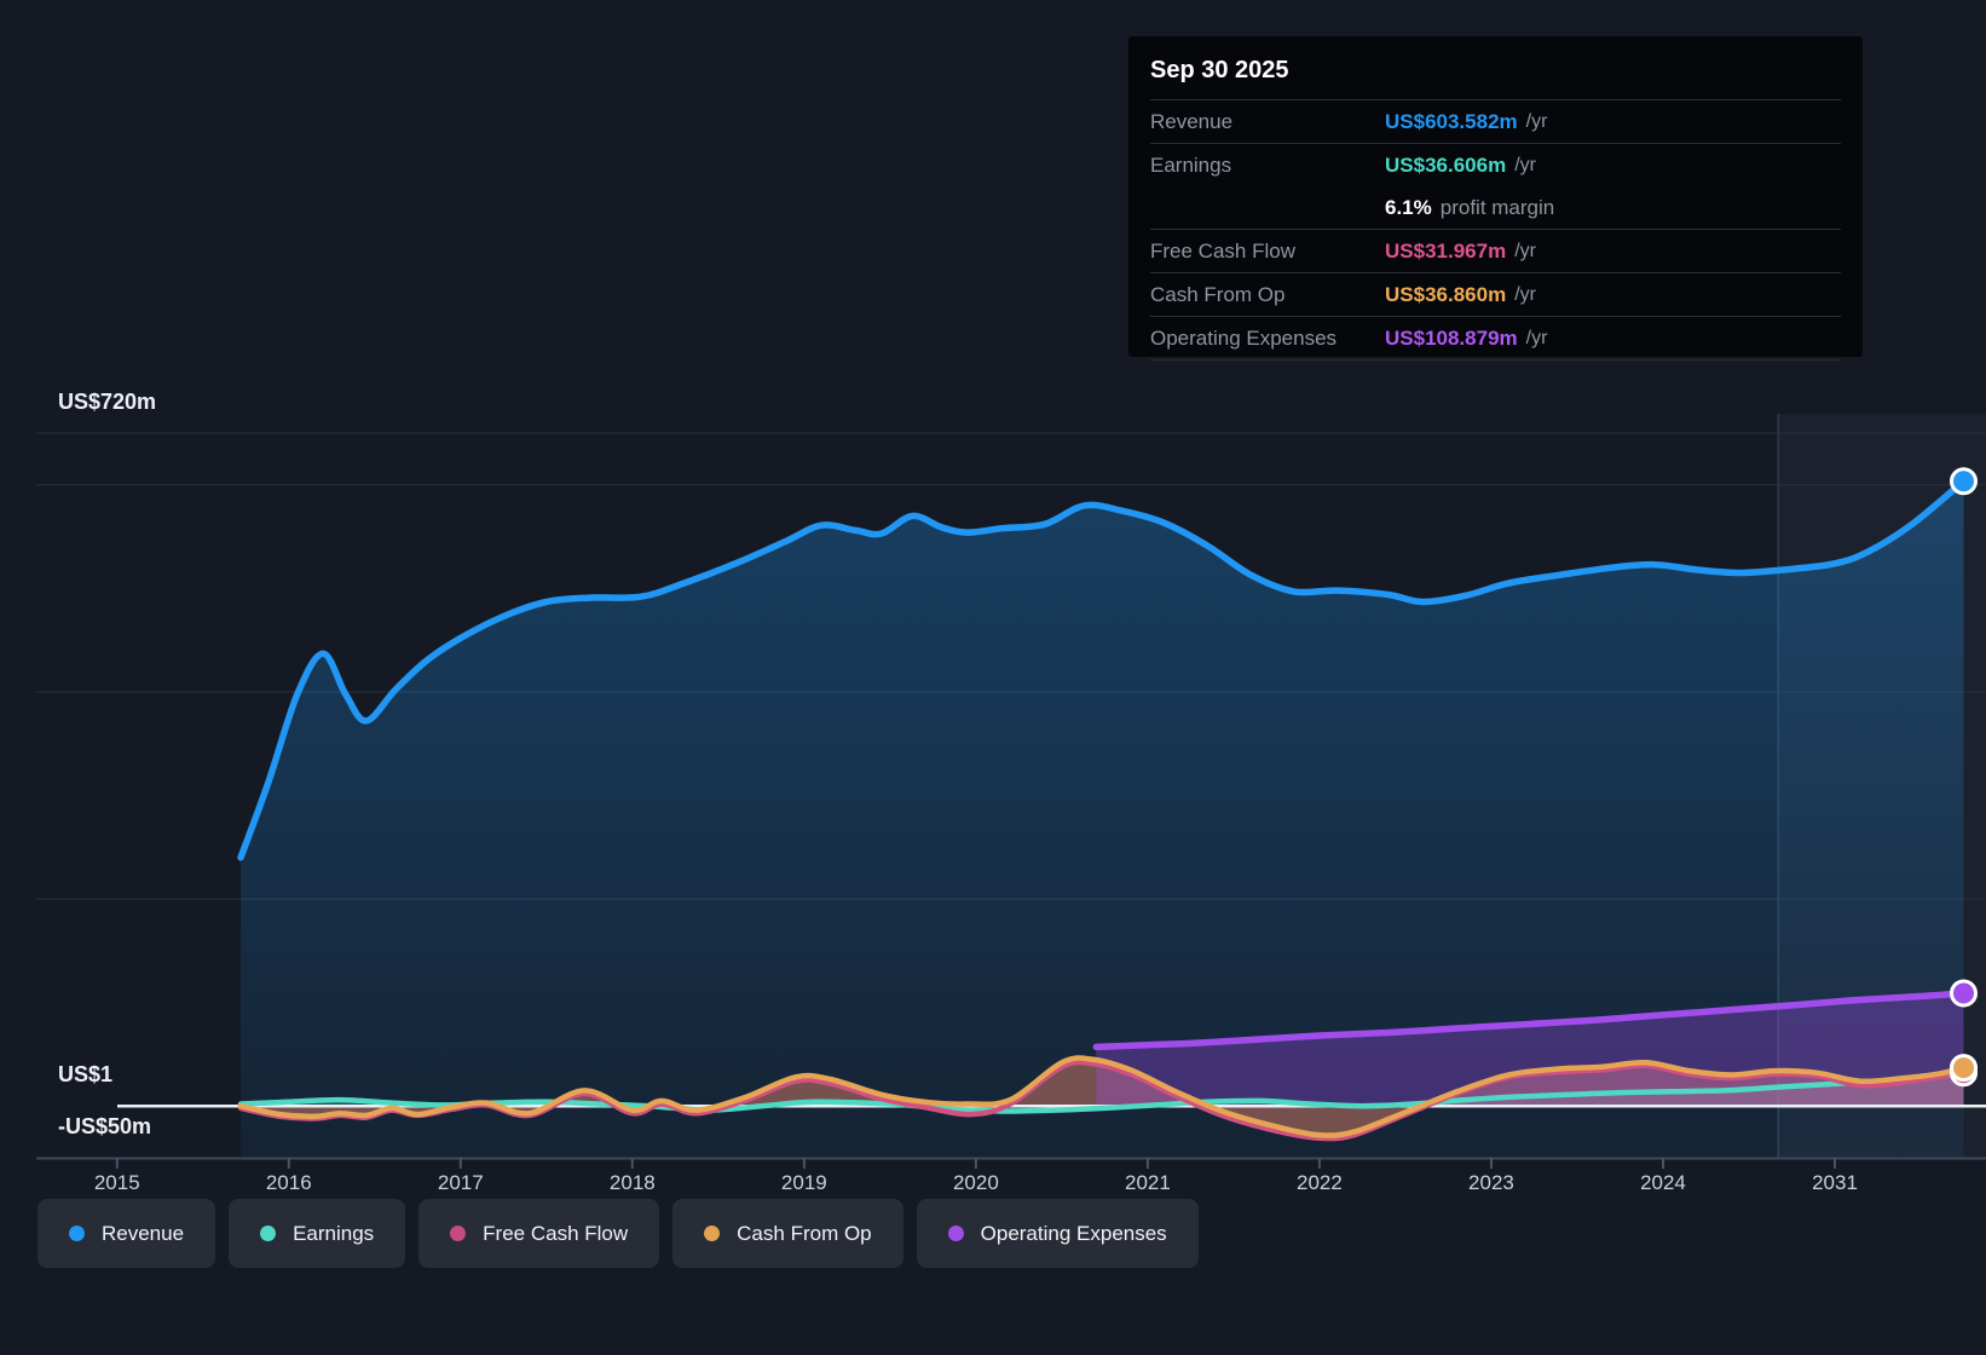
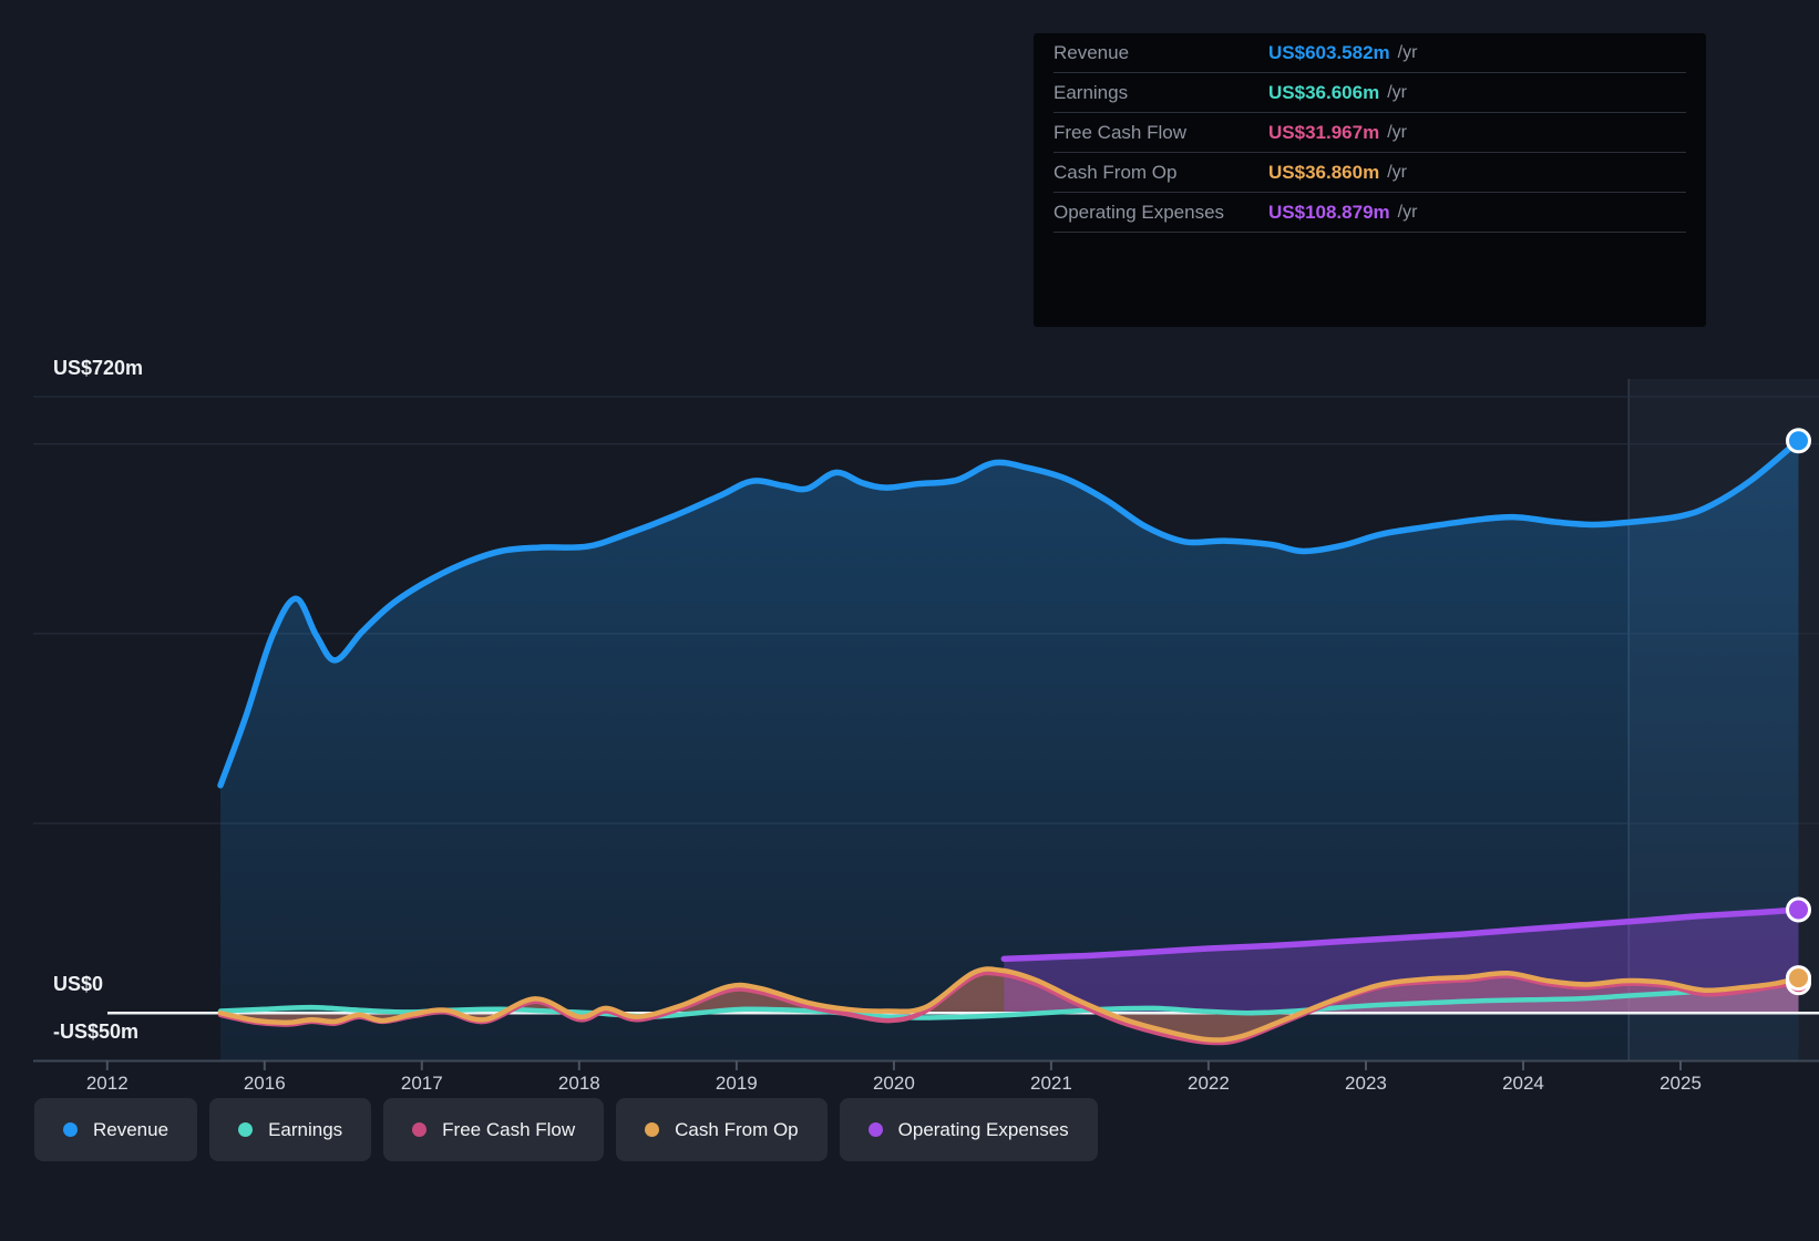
  US$720m
- US$1
+ US$0
  -US$50m
- 2015
+ 2012
  2016
  2017
  2018
  2019
  2020
  2021
  2022
  2023
  2024
- 2031
+ 2025
- Sep 30 2025
  Revenue
  US$603.582m
  /yr
  Earnings
  US$36.606m
  /yr
- 6.1%
- profit margin
  Free Cash Flow
  US$31.967m
  /yr
  Cash From Op
  US$36.860m
  /yr
  Operating Expenses
  US$108.879m
  /yr
  Revenue
  Earnings
  Free Cash Flow
  Cash From Op
  Operating Expenses
